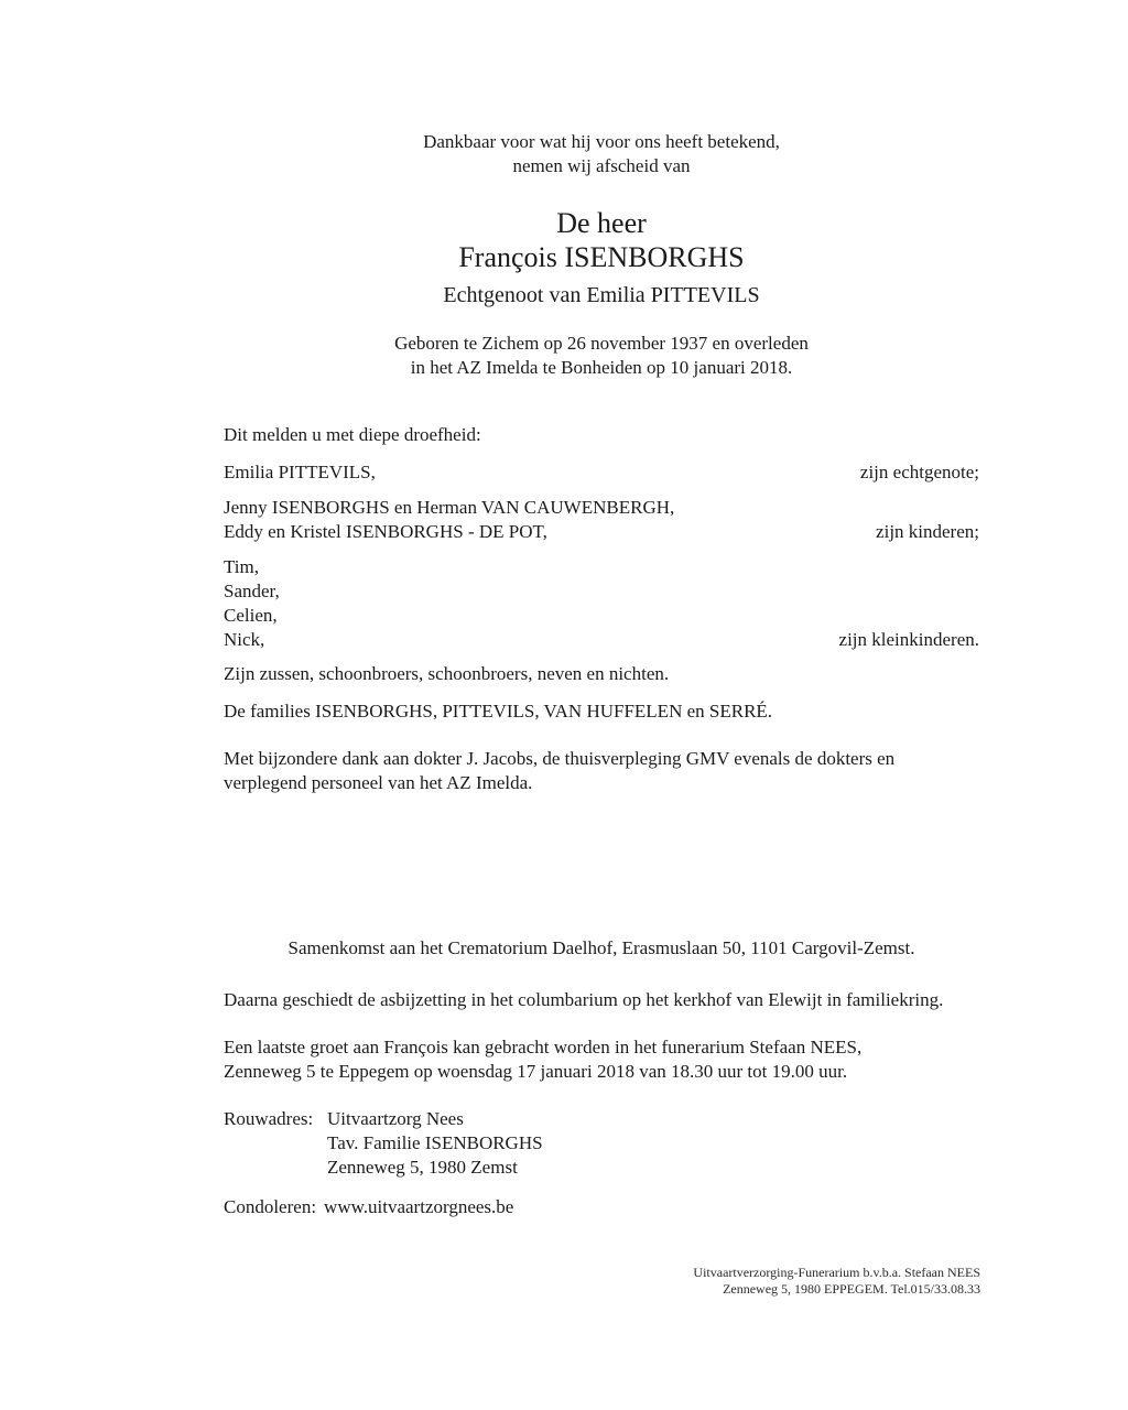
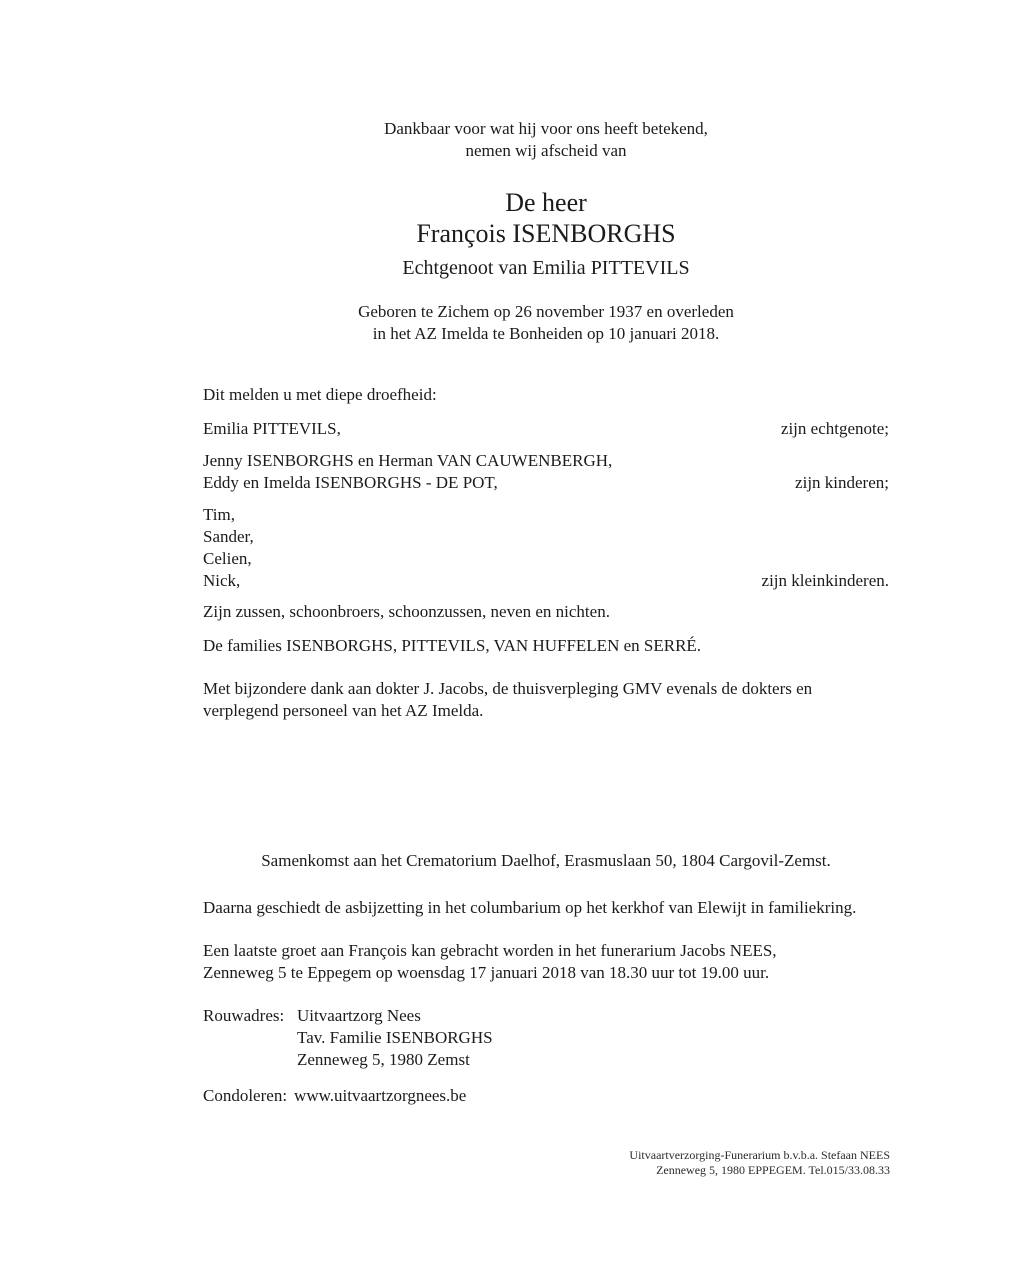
  Dankbaar voor wat hij voor ons heeft betekend,
  nemen wij afscheid van
  De heer
  François ISENBORGHS
  Echtgenoot van Emilia PITTEVILS
  Geboren te Zichem op 26 november 1937 en overleden
  in het AZ Imelda te Bonheiden op 10 januari 2018.
  Dit melden u met diepe droefheid:
  Emilia PITTEVILS,
  zijn echtgenote;
  Jenny ISENBORGHS en Herman VAN CAUWENBERGH,
- Eddy en Kristel ISENBORGHS - DE POT,
+ Eddy en Imelda ISENBORGHS - DE POT,
  zijn kinderen;
  Tim,
  Sander,
  Celien,
  Nick,
  zijn kleinkinderen.
- Zijn zussen, schoonbroers, schoonbroers, neven en nichten.
+ Zijn zussen, schoonbroers, schoonzussen, neven en nichten.
  De families ISENBORGHS, PITTEVILS, VAN HUFFELEN en SERRÉ.
  Met bijzondere dank aan dokter J. Jacobs, de thuisverpleging GMV evenals de dokters en verplegend personeel van het AZ Imelda.
- Samenkomst aan het Crematorium Daelhof, Erasmuslaan 50, 1101 Cargovil-Zemst.
+ Samenkomst aan het Crematorium Daelhof, Erasmuslaan 50, 1804 Cargovil-Zemst.
  Daarna geschiedt de asbijzetting in het columbarium op het kerkhof van Elewijt in familiekring.
- Een laatste groet aan François kan gebracht worden in het funerarium Stefaan NEES,
+ Een laatste groet aan François kan gebracht worden in het funerarium Jacobs NEES,
  Zenneweg 5 te Eppegem op woensdag 17 januari 2018 van 18.30 uur tot 19.00 uur.
  Rouwadres:
  Uitvaartzorg Nees
  Tav. Familie ISENBORGHS
  Zenneweg 5, 1980 Zemst
  Condoleren: www.uitvaartzorgnees.be
  Uitvaartverzorging-Funerarium b.v.b.a. Stefaan NEES
  Zenneweg 5, 1980 EPPEGEM. Tel.015/33.08.33
